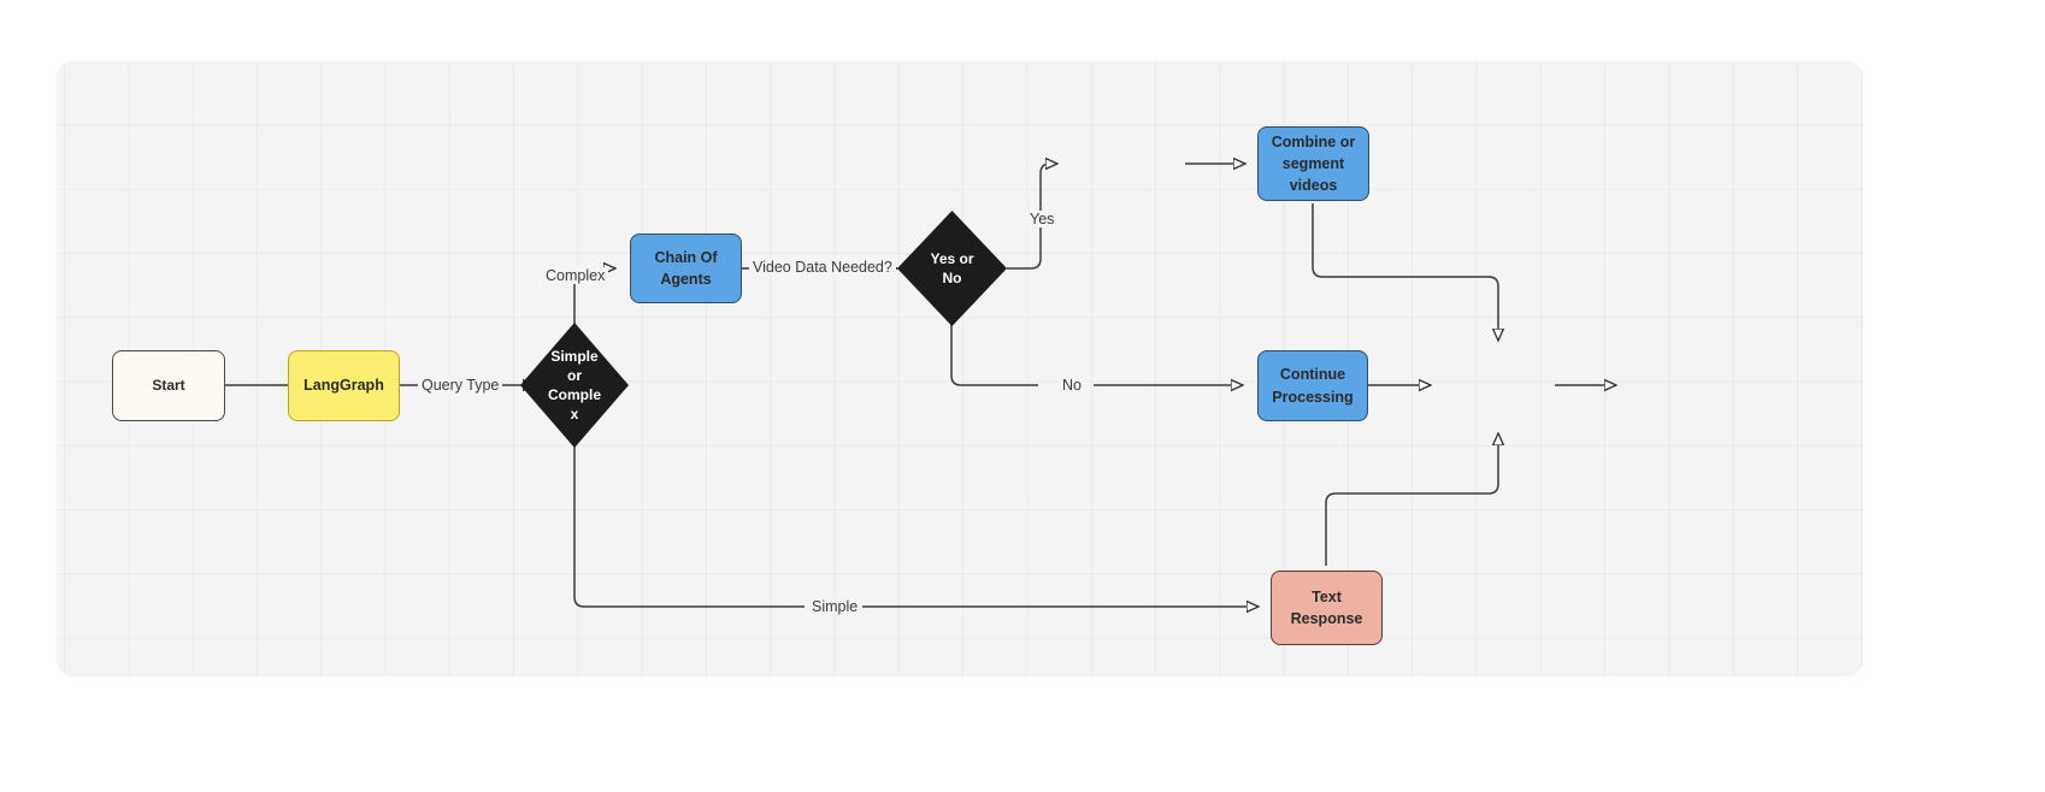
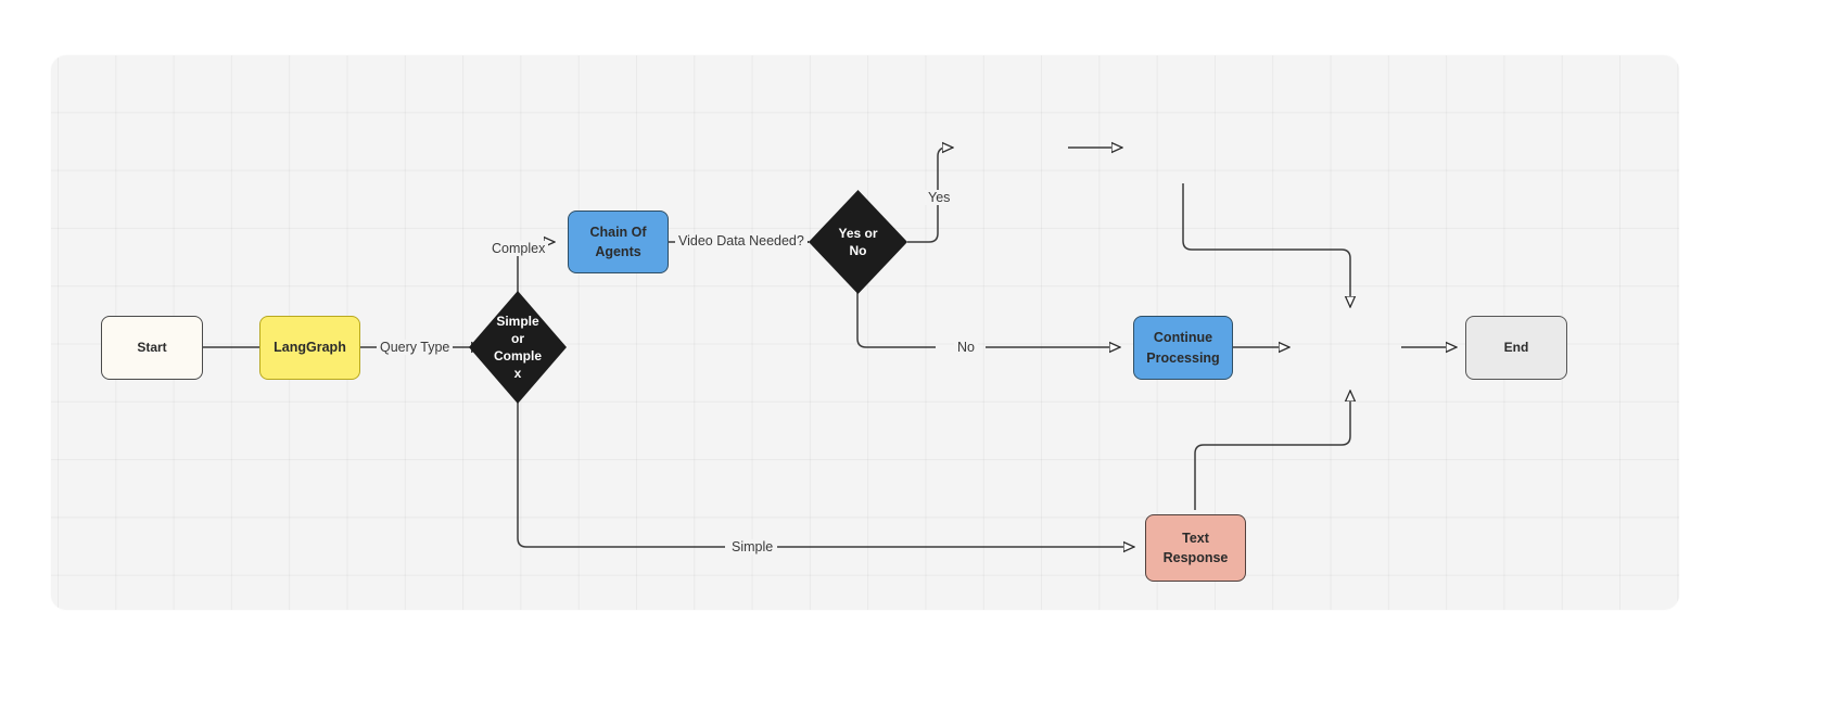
  Start
  LangGraph
  Simple
  or
  Comple
  x
  Chain Of
  Agents
  Yes or
  No
- Combine or
- segment
- videos
  Continue
  Processing
+ End
  Text
  Response
  Query Type
  Complex
  Video Data Needed?
  Yes
  No
  Simple
